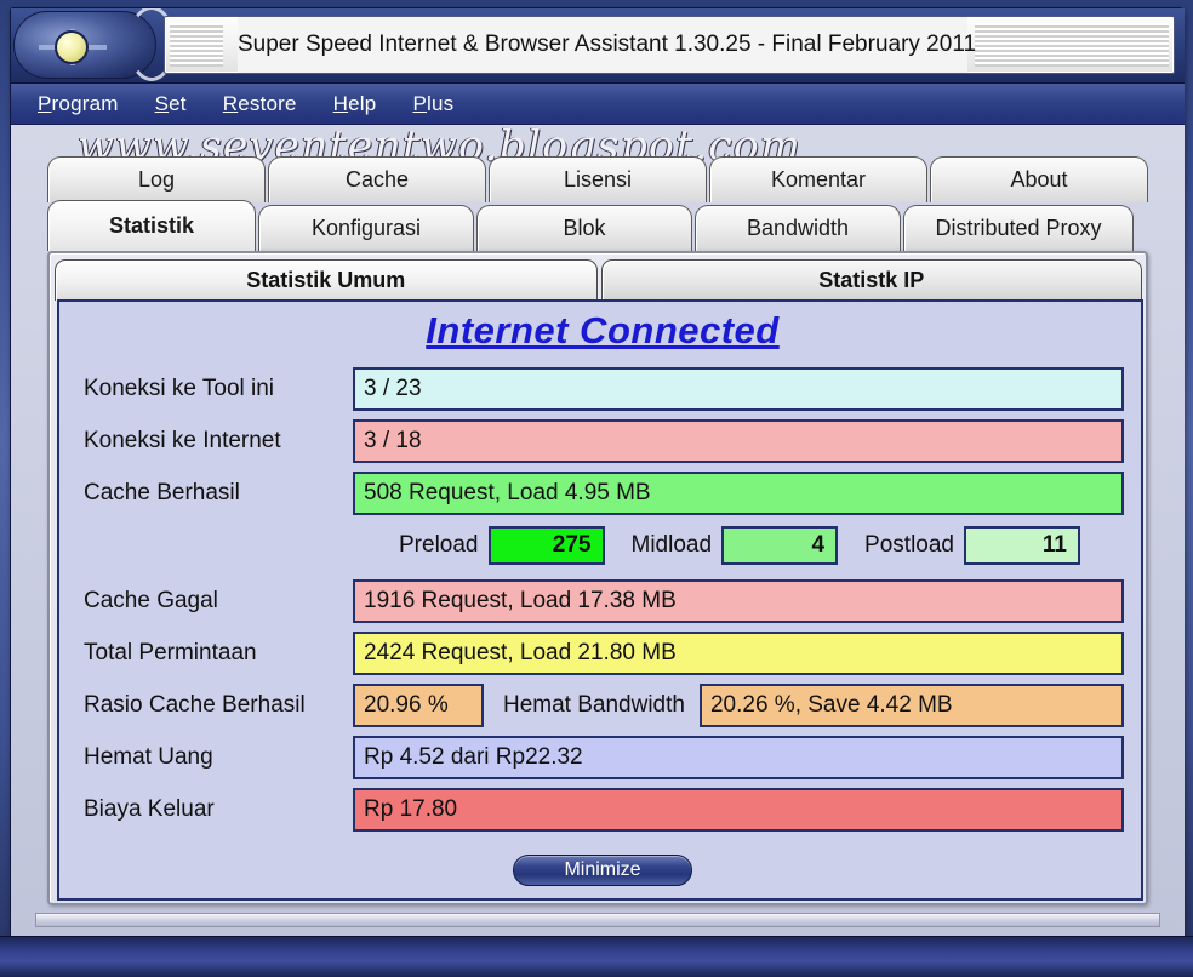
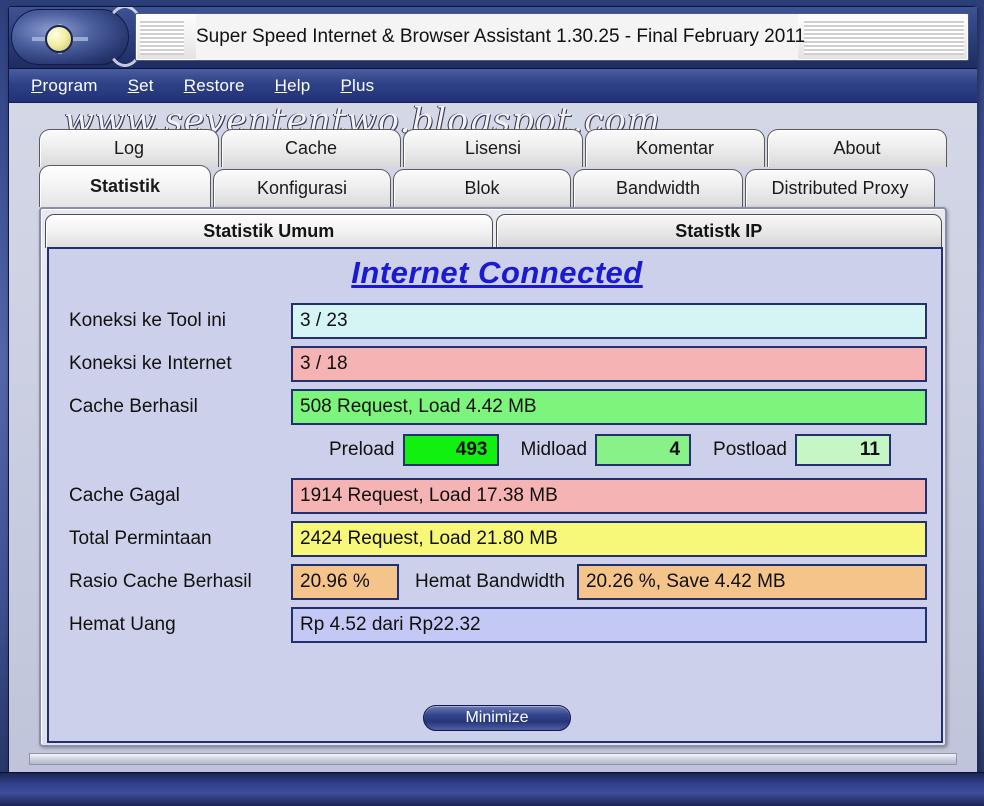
  Super Speed Internet & Browser Assistant 1.30.25 - Final February 2011
  Program
  Set
  Restore
  Help
  Plus
  www.sevententwo.blogspot.com
  Log
  Cache
  Lisensi
  Komentar
  About
  Statistik
  Konfigurasi
  Blok
  Bandwidth
  Distributed Proxy
  Statistik Umum
  Statistk IP
  Internet Connected
  Koneksi ke Tool ini
  3 / 23
  Koneksi ke Internet
  3 / 18
  Cache Berhasil
- 508 Request, Load 4.95 MB
+ 508 Request, Load 4.42 MB
  Preload
- 275
+ 493
  Midload
  4
  Postload
  11
  Cache Gagal
- 1916 Request, Load 17.38 MB
+ 1914 Request, Load 17.38 MB
  Total Permintaan
  2424 Request, Load 21.80 MB
  Rasio Cache Berhasil
  20.96 %
  Hemat Bandwidth
  20.26 %, Save 4.42 MB
  Hemat Uang
  Rp 4.52 dari Rp22.32
- Biaya Keluar
- Rp 17.80
  Minimize
